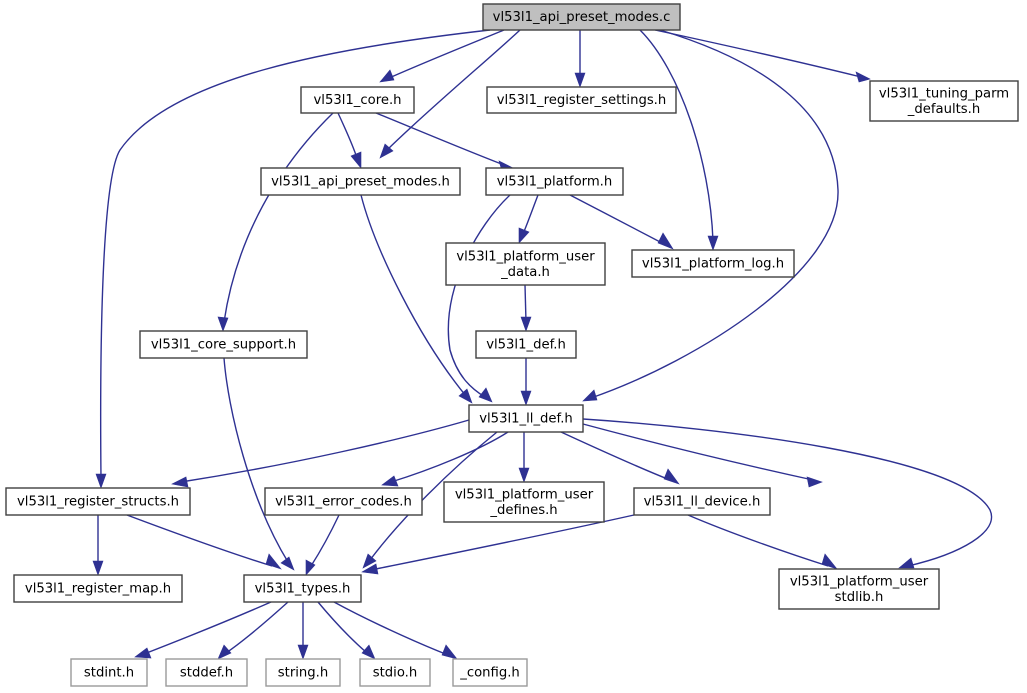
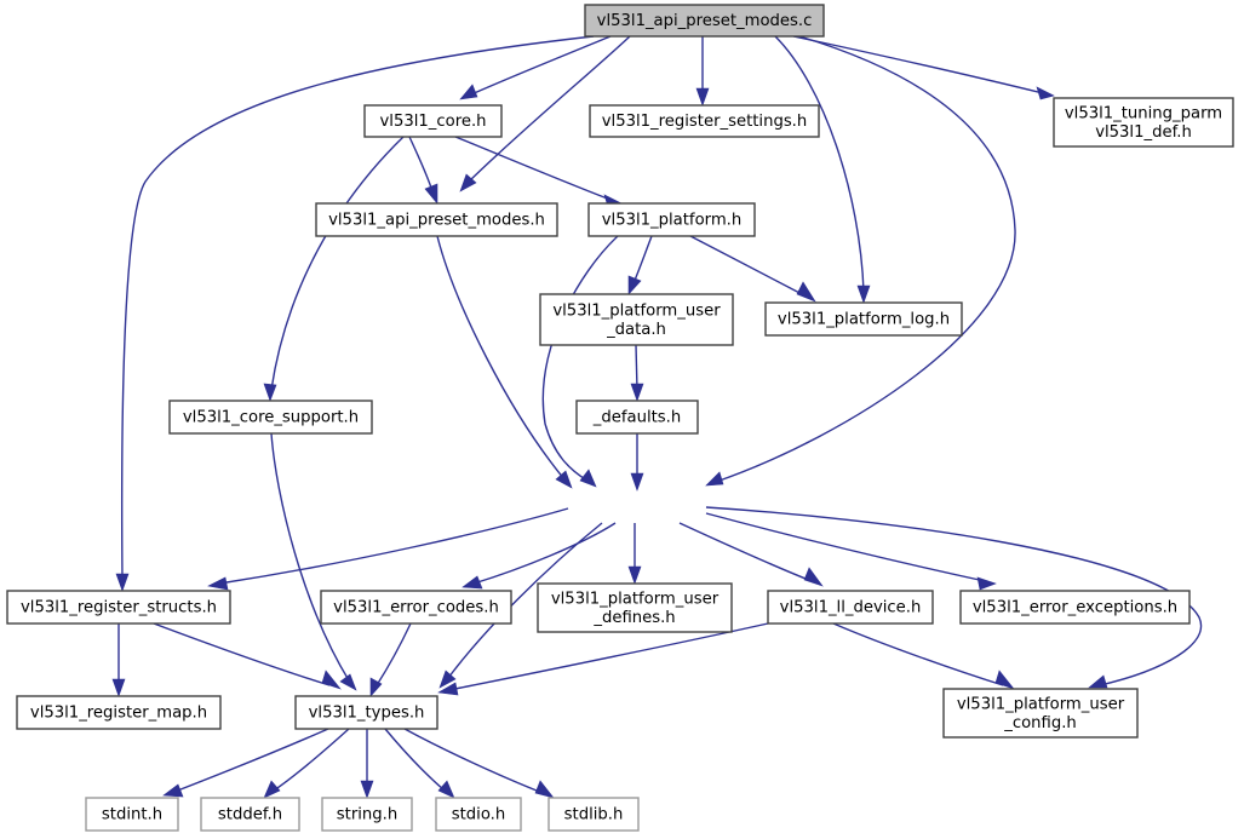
  vl53l1_api_preset_modes.c
  vl53l1_core.h
  vl53l1_register_settings.h
  vl53l1_tuning_parm
- _defaults.h
+ vl53l1_def.h
  vl53l1_api_preset_modes.h
  vl53l1_platform.h
  vl53l1_platform_user
  _data.h
  vl53l1_platform_log.h
  vl53l1_core_support.h
- vl53l1_def.h
+ _defaults.h
- vl53l1_ll_def.h
  vl53l1_register_structs.h
  vl53l1_error_codes.h
  vl53l1_platform_user
  _defines.h
  vl53l1_ll_device.h
+ vl53l1_error_exceptions.h
  vl53l1_register_map.h
  vl53l1_types.h
  vl53l1_platform_user
- stdlib.h
+ _config.h
  stdint.h
  stddef.h
  string.h
  stdio.h
- _config.h
+ stdlib.h
